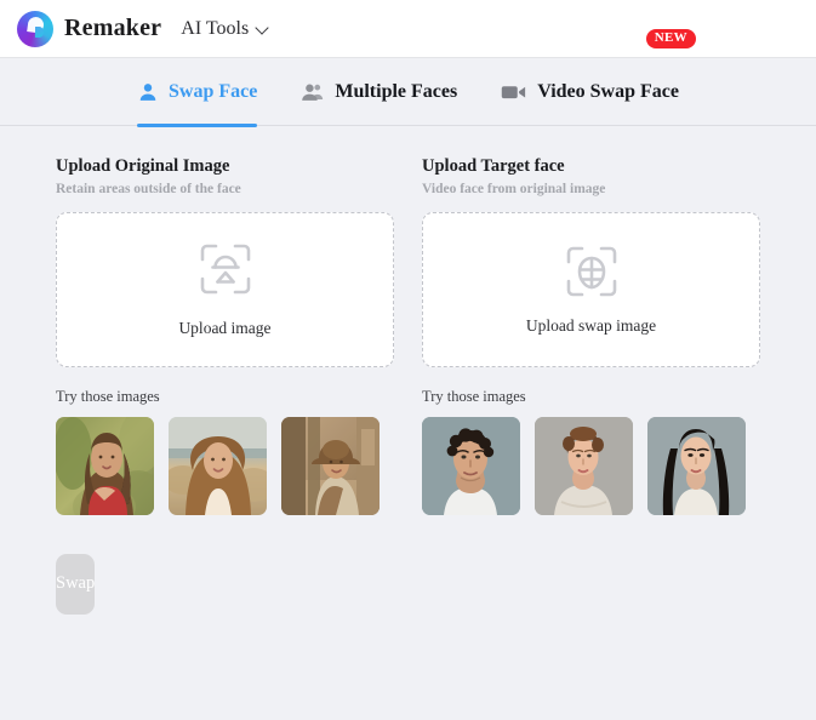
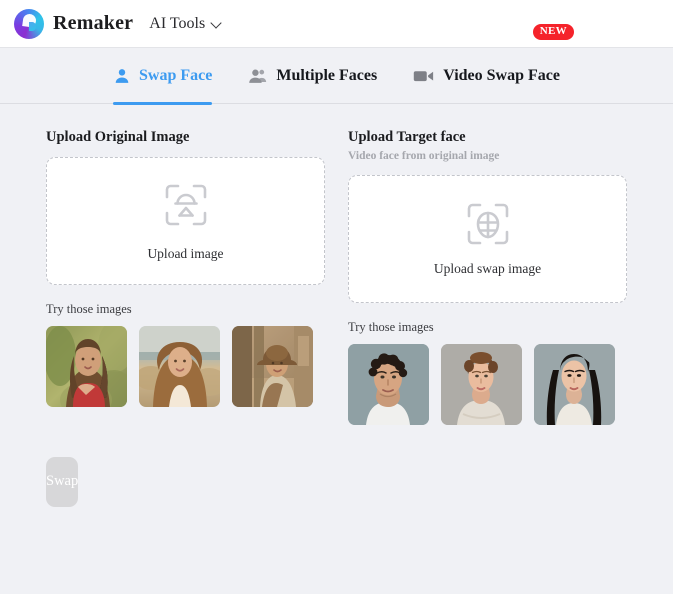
  Remaker
  AI Tools
  Swap Face
  Multiple Faces
  Video Swap Face
  NEW
  Upload Original Image
- Retain areas outside of the face
  Upload image
  Try those images
  Upload Target face
  Video face from original image
  Upload swap image
  Try those images
  Swap
